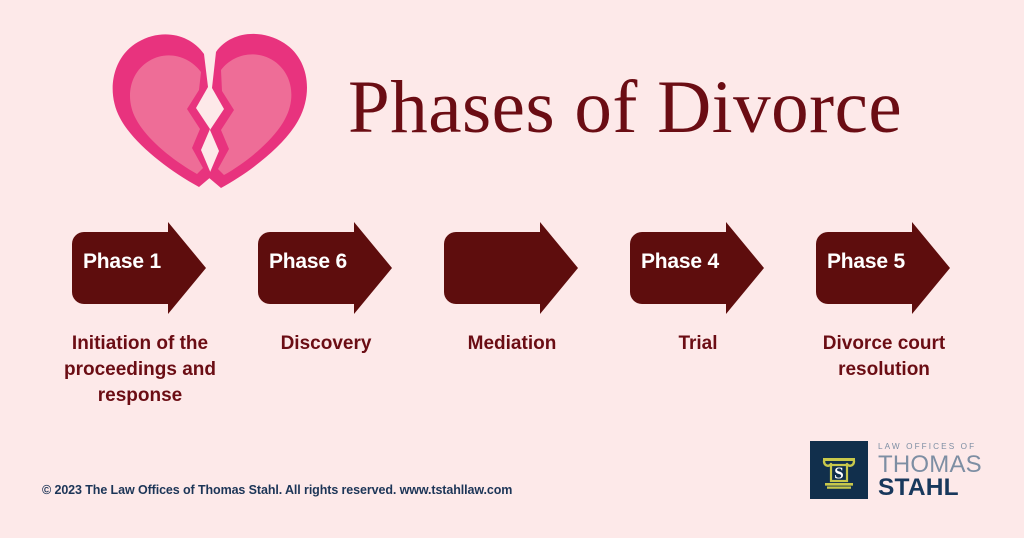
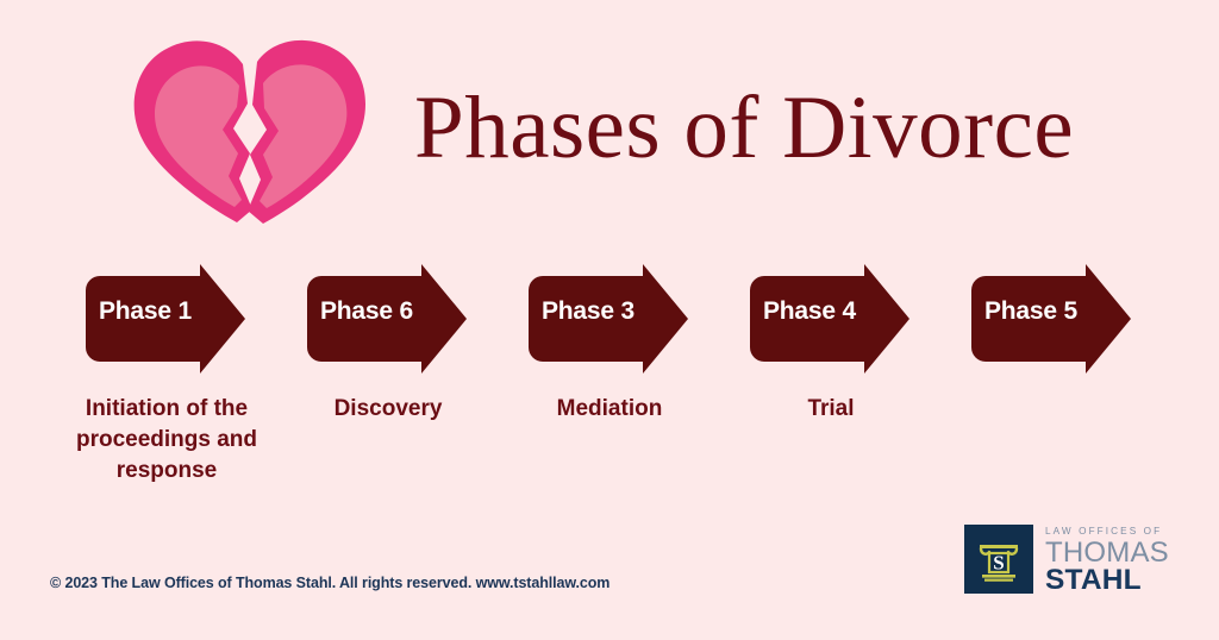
  Phases of Divorce
  Phase 1
  Initiation of the proceedings and response
  Phase 6
  Discovery
+ Phase 3
  Mediation
  Phase 4
  Trial
  Phase 5
- Divorce court resolution
  © 2023 The Law Offices of Thomas Stahl. All rights reserved. www.tstahllaw.com
  S
  LAW OFFICES OF
  THOMAS
  STAHL
